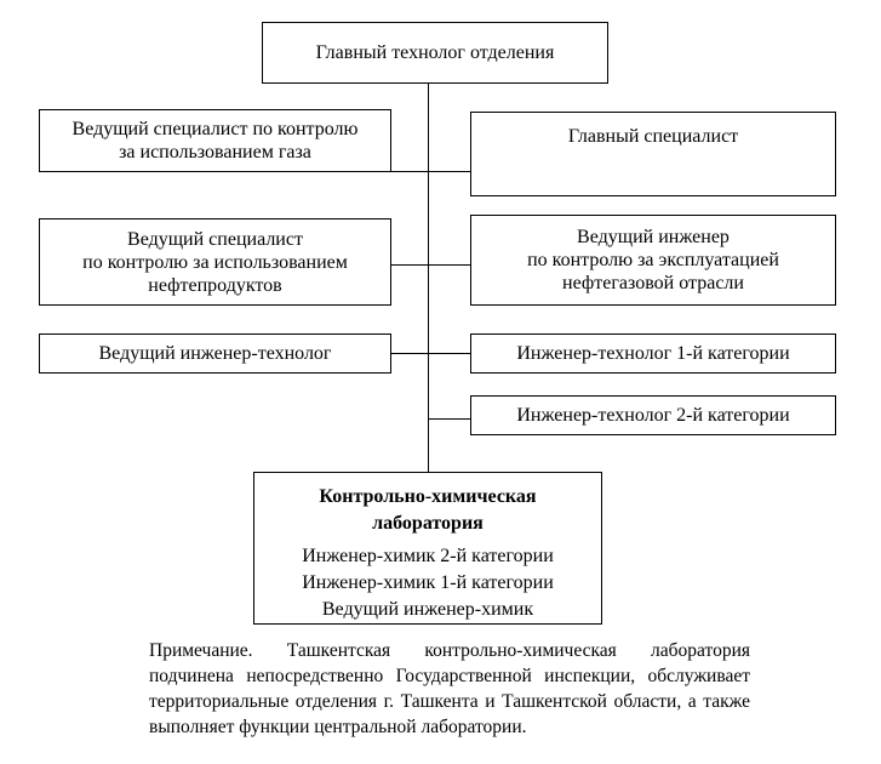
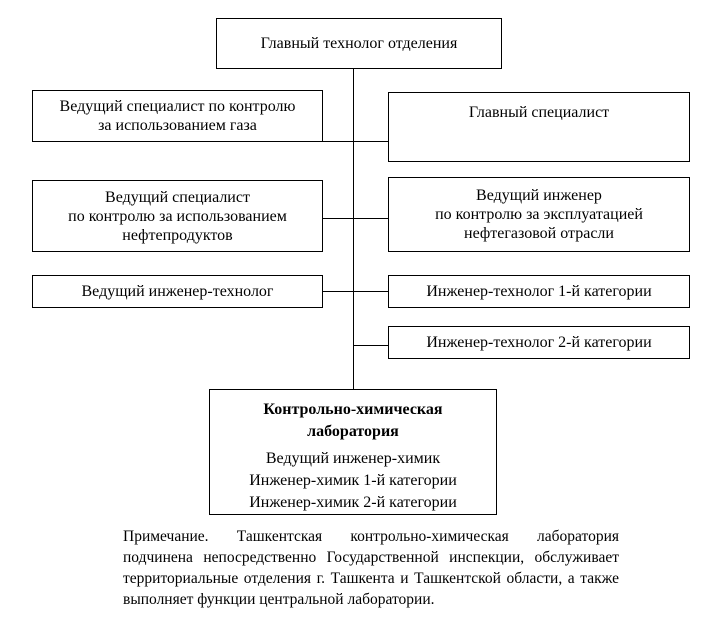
  Главный технолог отделения
  Ведущий специалист по контролю
  за использованием газа
  Ведущий специалист
  по контролю за использованием
  нефтепродуктов
  Ведущий инженер-технолог
  Главный специалист
  Ведущий инженер
  по контролю за эксплуатацией
  нефтегазовой отрасли
  Инженер-технолог 1-й категории
  Инженер-технолог 2-й категории
  Контрольно-химическая
  лаборатория
- Инженер-химик 2-й категории
+ Ведущий инженер-химик
  Инженер-химик 1-й категории
- Ведущий инженер-химик
+ Инженер-химик 2-й категории
  Примечание. Ташкентская контрольно-химическая лаборатория подчинена непосредственно Государственной инспекции, обслуживает территориальные отделения г. Ташкента и Ташкентской области, а также выполняет функции центральной лаборатории.
